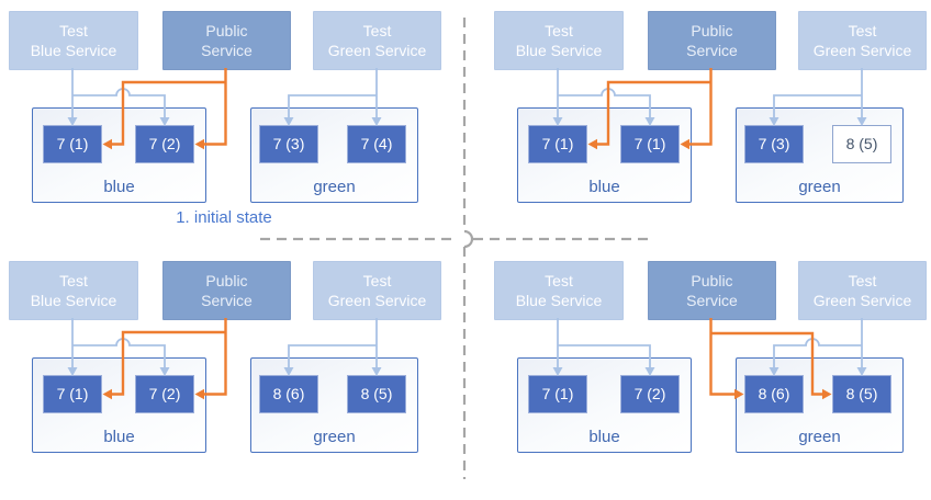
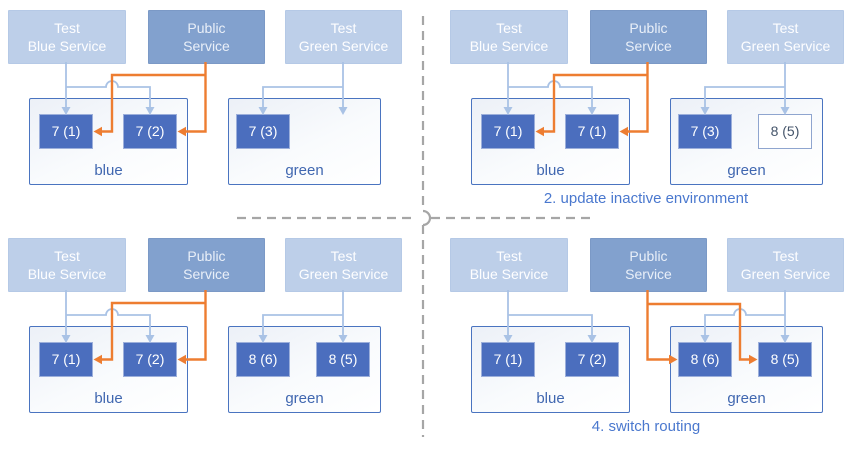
  Test
  Blue Service
  Public
  Service
  Test
  Green Service
  blue
  green
  7 (1)
  7 (2)
  7 (3)
- 7 (4)
- 1. initial state
  Test
  Blue Service
  Public
  Service
  Test
  Green Service
  blue
  green
  7 (1)
  7 (1)
  7 (3)
  8 (5)
+ 2. update inactive environment
  Test
  Blue Service
  Public
  Service
  Test
  Green Service
  blue
  green
  7 (1)
  7 (2)
  8 (6)
  8 (5)
  Test
  Blue Service
  Public
  Service
  Test
  Green Service
  blue
  green
  7 (1)
  7 (2)
  8 (6)
  8 (5)
+ 4. switch routing
